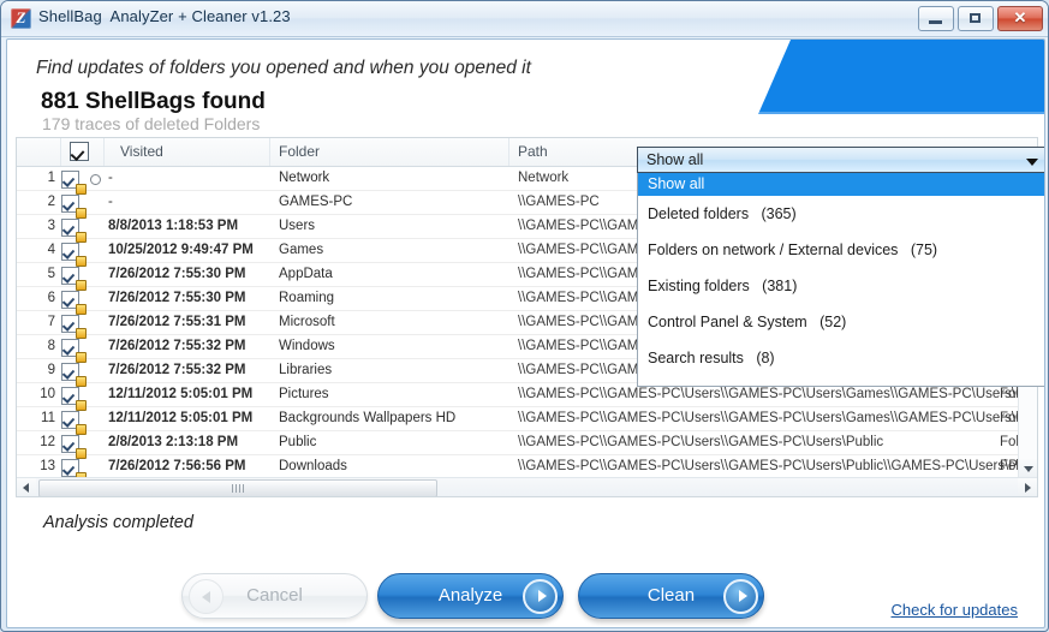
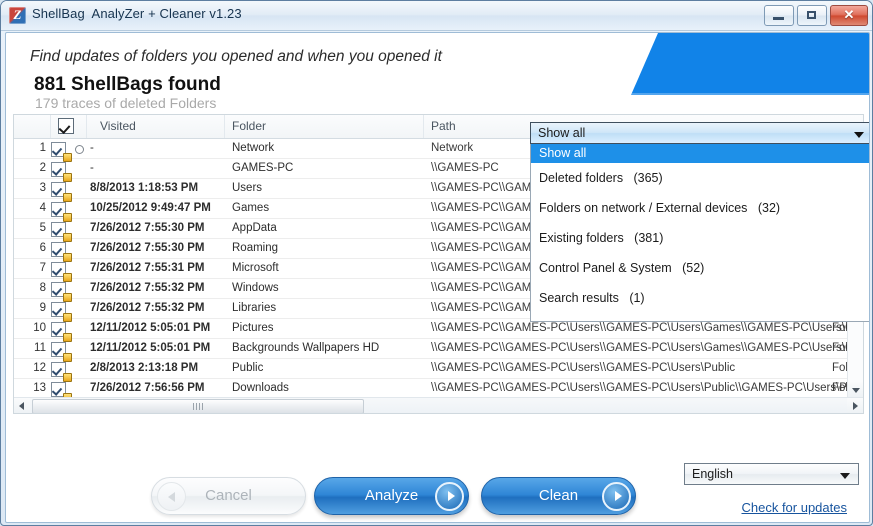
  Z
  ShellBag AnalyZer + Cleaner v1.23
  ✕
  Find updates of folders you opened and when you opened it
  881 ShellBags found
  179 traces of deleted Folders
  Visited
  Folder
  Path
  1
  -
  Network
  Network
  2
  -
  GAMES-PC
  \\GAMES-PC
  3
  8/8/2013 1:18:53 PM
  Users
  \\GAMES-PC\\GAM
  4
  10/25/2012 9:49:47 PM
  Games
  \\GAMES-PC\\GAM
  5
  7/26/2012 7:55:30 PM
  AppData
  \\GAMES-PC\\GAM
  6
  7/26/2012 7:55:30 PM
  Roaming
  \\GAMES-PC\\GAM
  7
  7/26/2012 7:55:31 PM
  Microsoft
  \\GAMES-PC\\GAM
  8
  7/26/2012 7:55:32 PM
  Windows
  \\GAMES-PC\\GAM
  9
  7/26/2012 7:55:32 PM
  Libraries
  \\GAMES-PC\\GAM
  10
  12/11/2012 5:05:01 PM
  Pictures
  \\GAMES-PC\\GAMES-PC\Users\\GAMES-PC\Users\Games\\GAMES-PC\Users\
  11
  12/11/2012 5:05:01 PM
  Backgrounds Wallpapers HD
  \\GAMES-PC\\GAMES-PC\Users\\GAMES-PC\Users\Games\\GAMES-PC\Users\
  12
  2/8/2013 2:13:18 PM
  Public
  \\GAMES-PC\\GAMES-PC\Users\\GAMES-PC\Users\Public
  13
  7/26/2012 7:56:56 PM
  Downloads
  \\GAMES-PC\\GAMES-PC\Users\\GAMES-PC\Users\Public\\GAMES-PC\Users\P
  Show all
  Show all
  Deleted folders (365)
- Folders on network / External devices (75)
+ Folders on network / External devices (32)
  Existing folders (381)
  Control Panel & System (52)
- Search results (8)
+ Search results (1)
- Analysis completed
  Cancel
  Analyze
  Clean
+ English
  Check for updates
